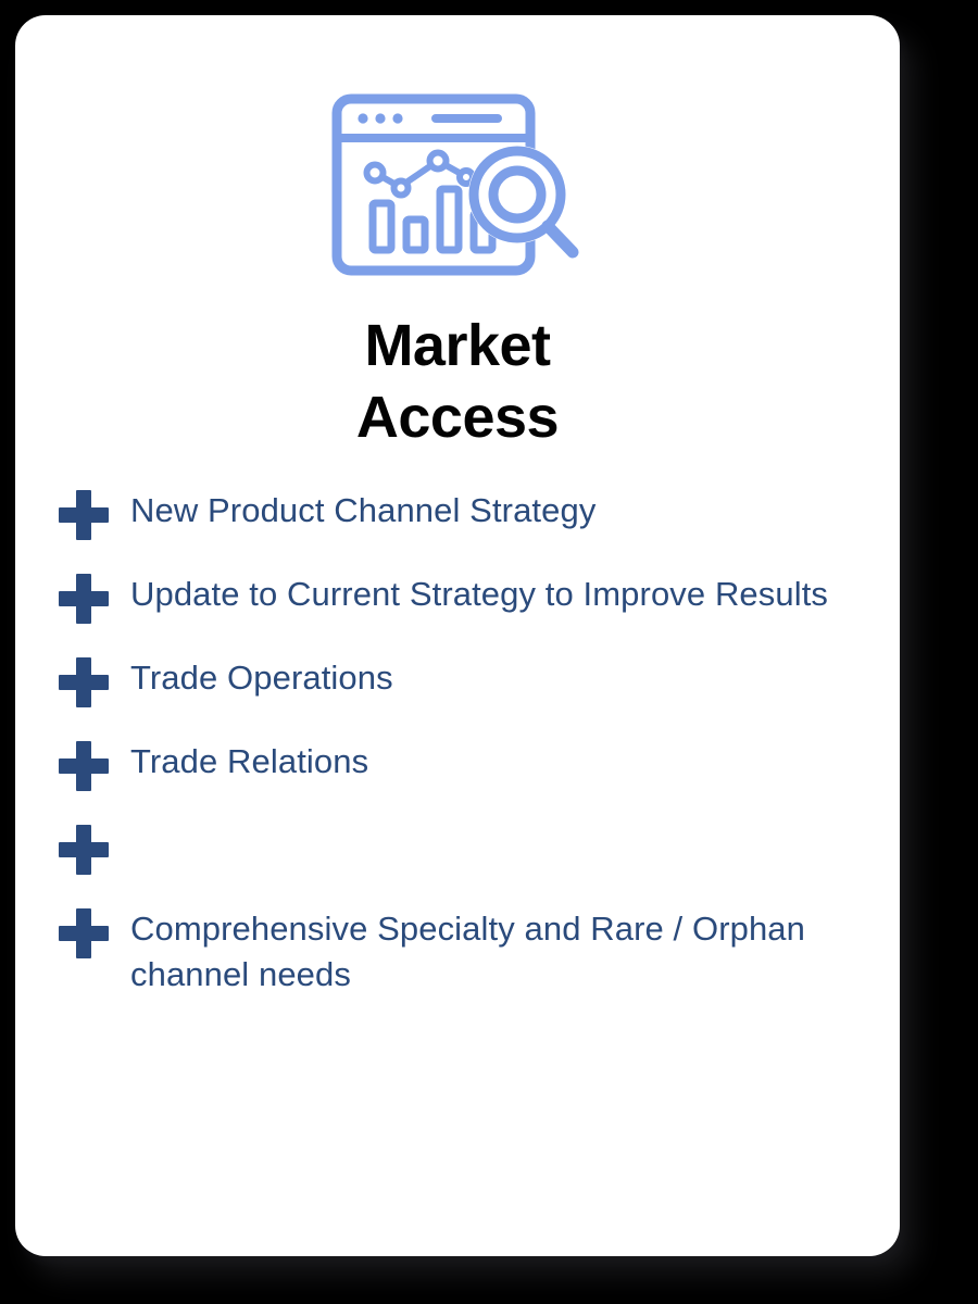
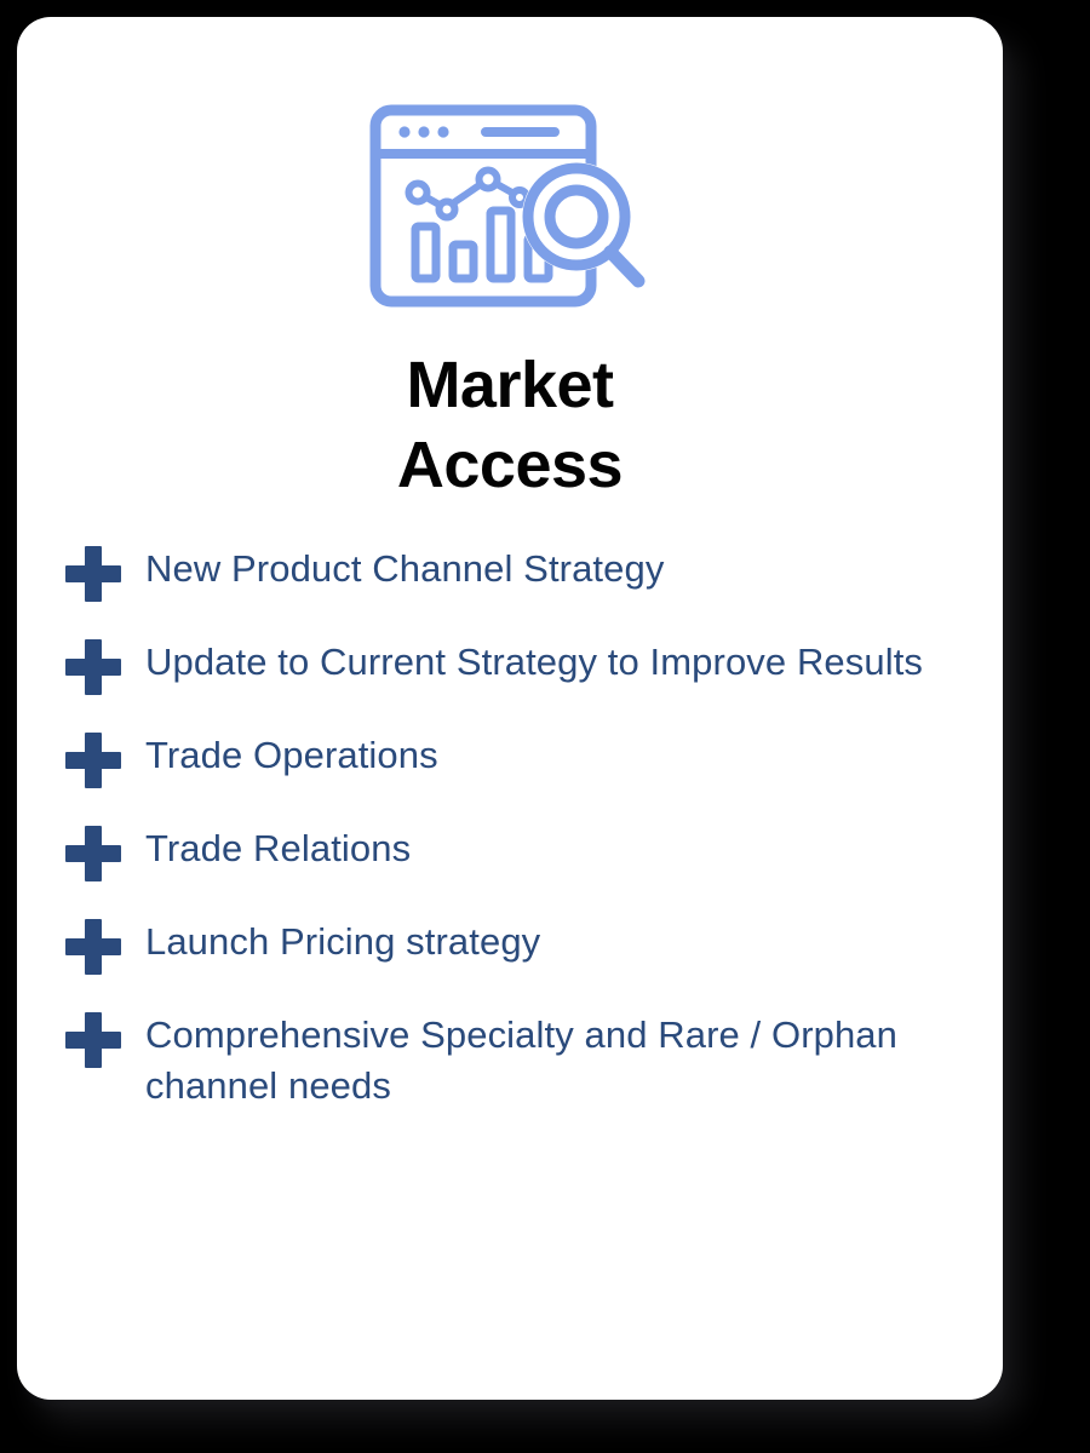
  Market
  Access
  New Product Channel Strategy
  Update to Current Strategy to Improve Results
  Trade Operations
  Trade Relations
+ Launch Pricing strategy
  Comprehensive Specialty and Rare / Orphan channel needs
